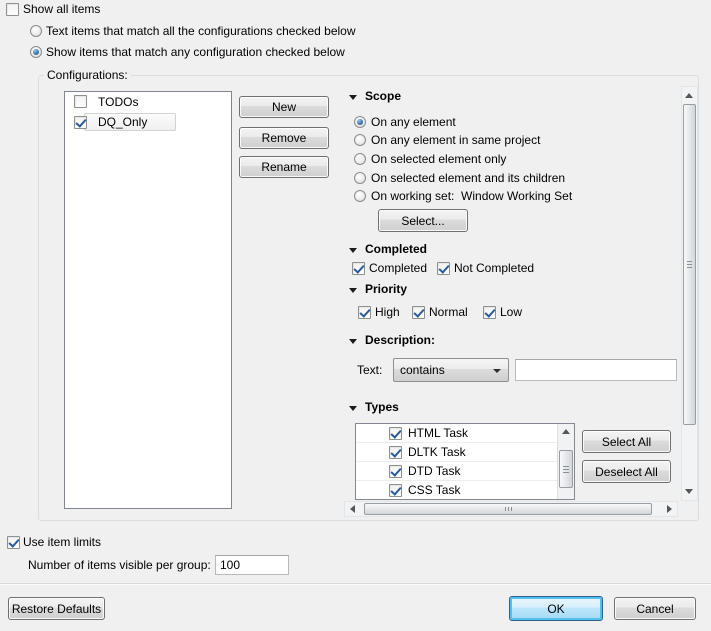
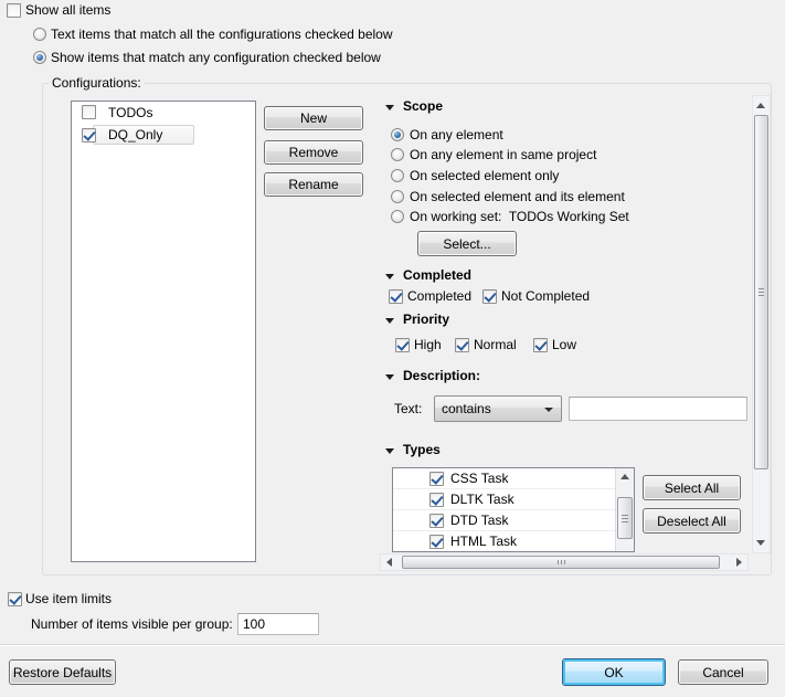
  Show all items
  Text items that match all the configurations checked below
  Show items that match any configuration checked below
  Configurations:
  TODOs
  DQ_Only
  New
  Remove
  Rename
  Scope
  On any element
  On any element in same project
  On selected element only
- On selected element and its children
+ On selected element and its element
- On working set: Window Working Set
+ On working set: TODOs Working Set
  Select...
  Completed
  Completed
  Not Completed
  Priority
  High
  Normal
  Low
  Description:
  Text:
  contains
  Types
- HTML Task
+ CSS Task
  DLTK Task
  DTD Task
- CSS Task
+ HTML Task
  Select All
  Deselect All
  Use item limits
  Number of items visible per group:
  100
  Restore Defaults
  OK
  Cancel
